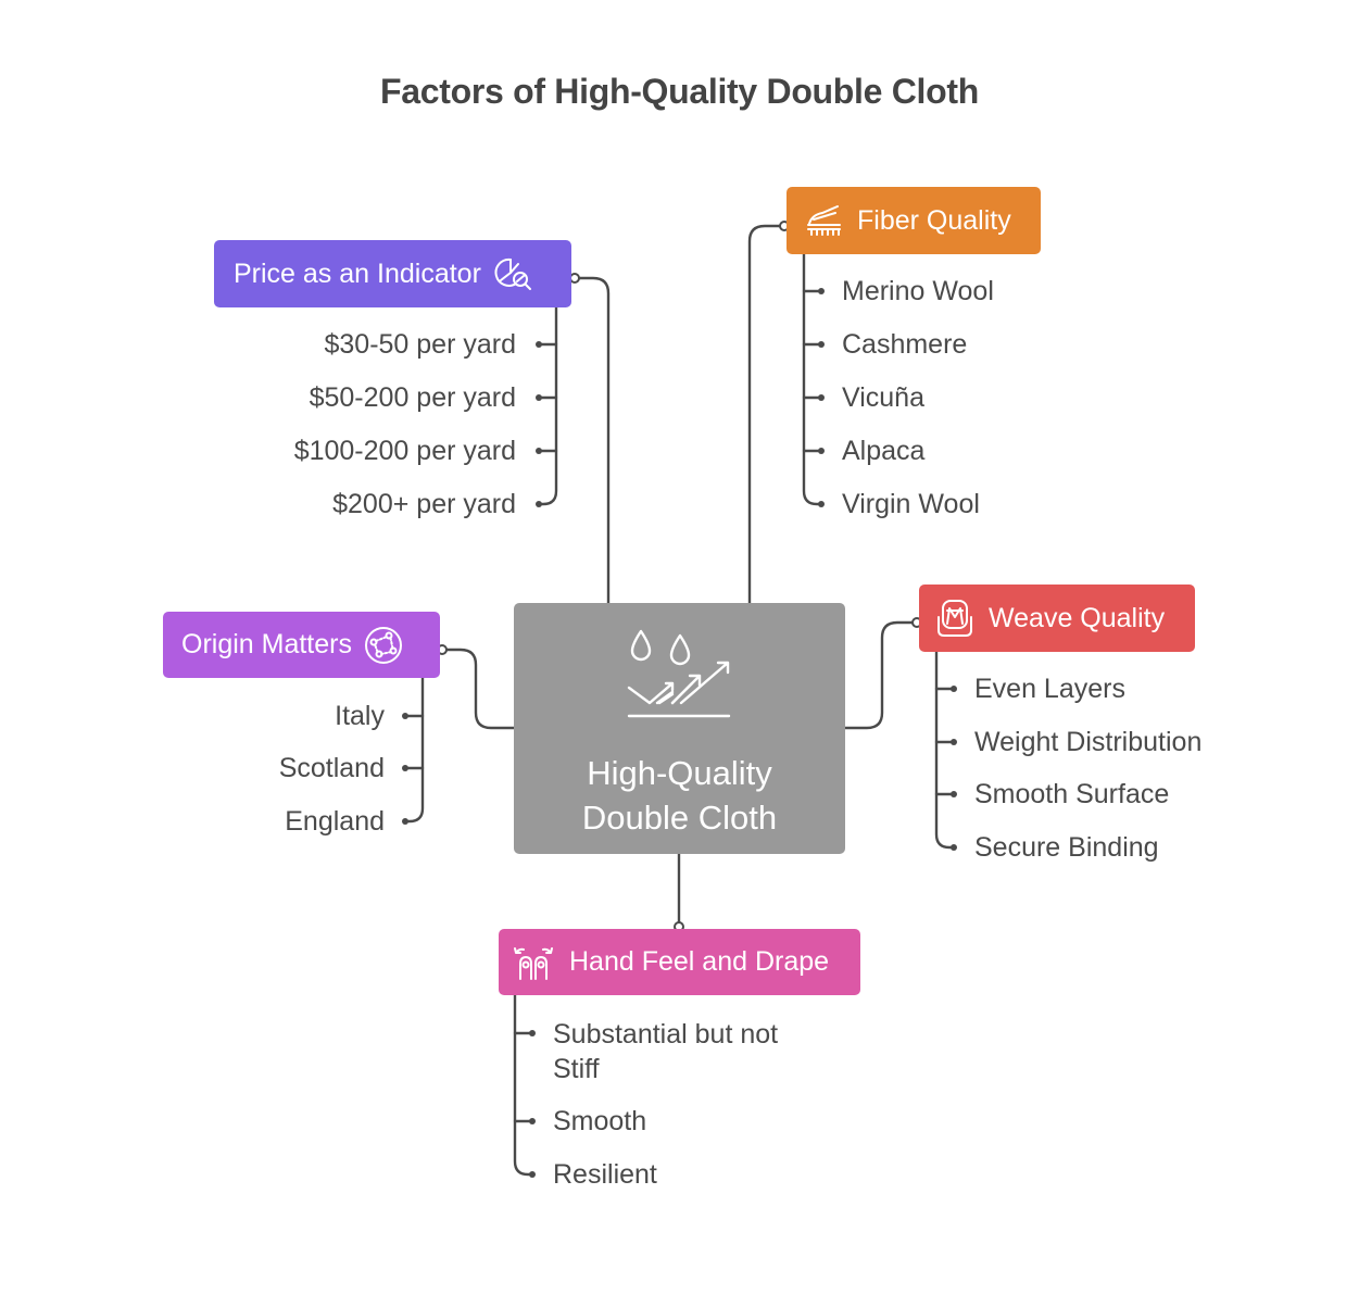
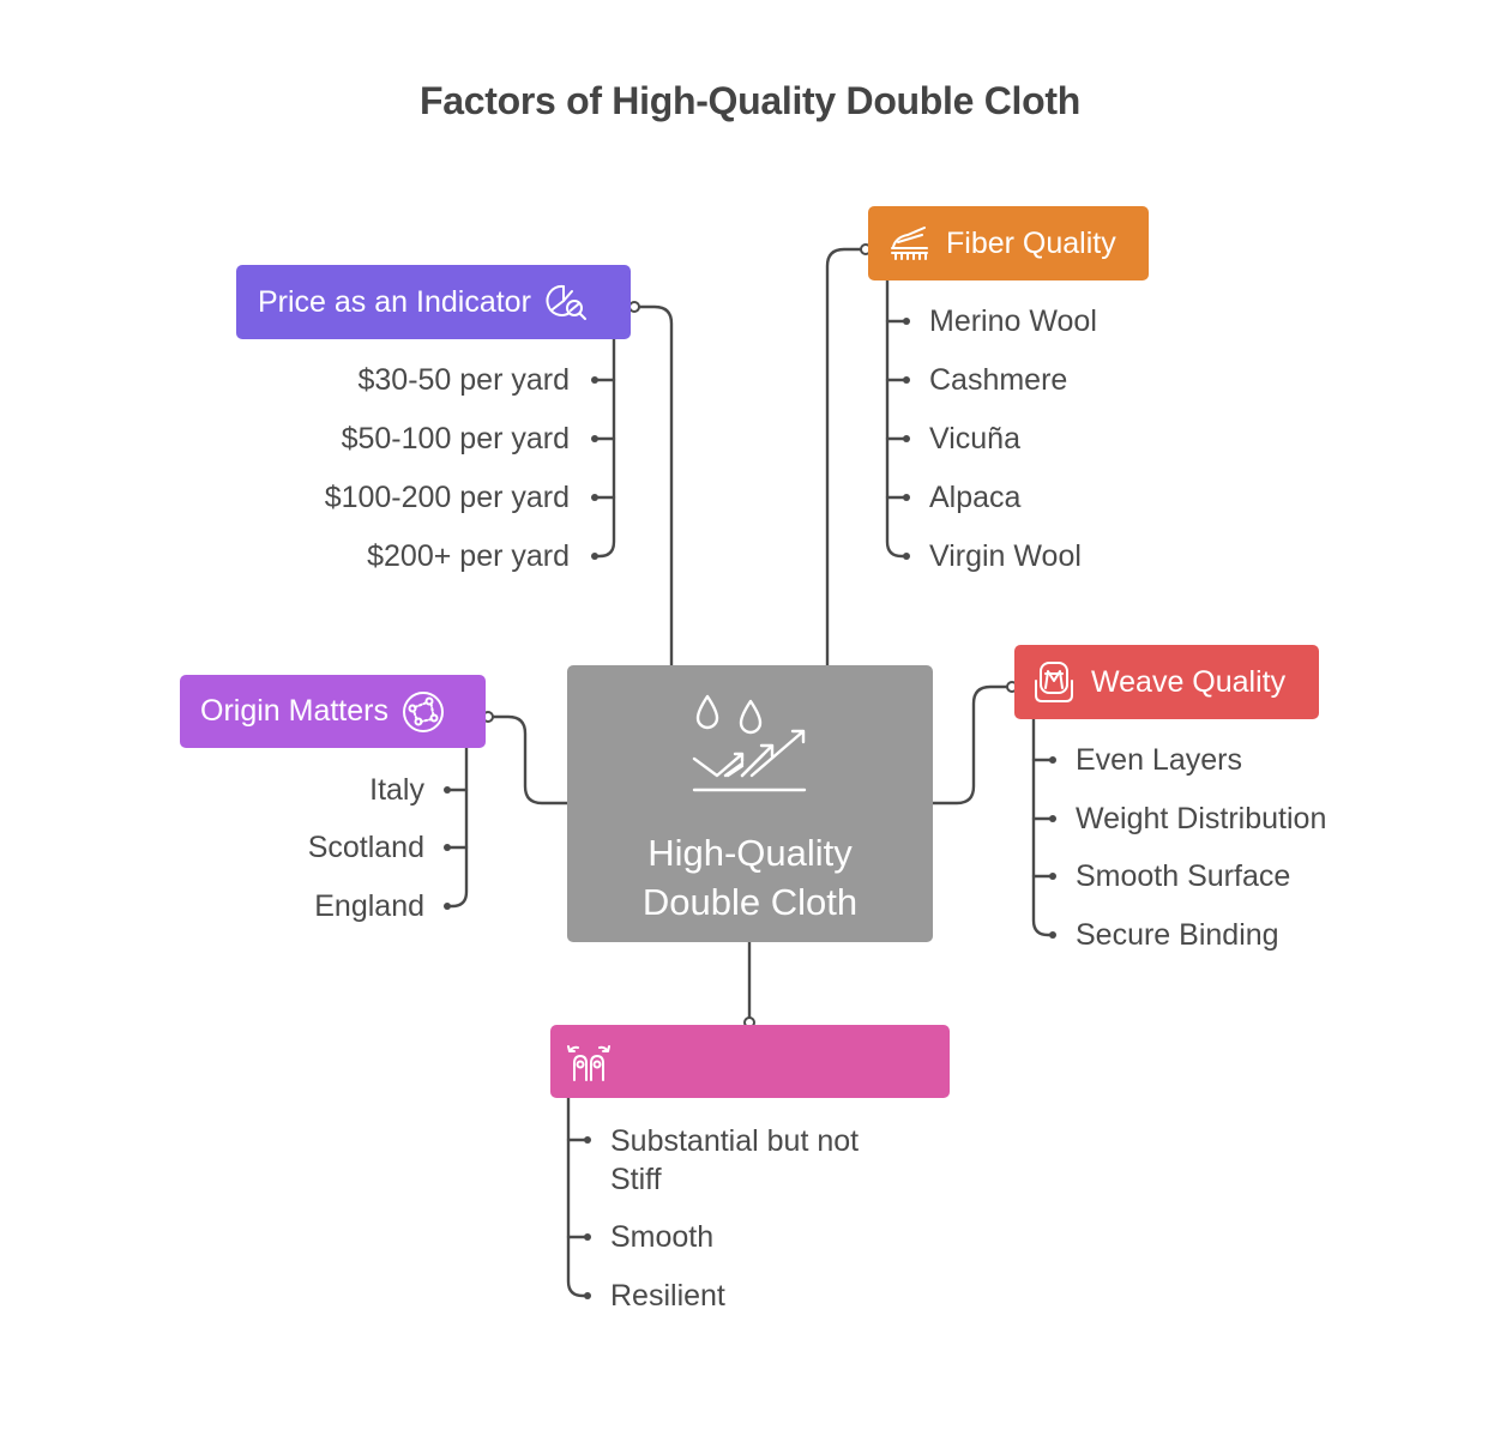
  Factors of High-Quality Double Cloth
  Price as an Indicator
  $30-50 per yard
- $50-200 per yard
+ $50-100 per yard
  $100-200 per yard
  $200+ per yard
  Fiber Quality
  Merino Wool
  Cashmere
  Vicuña
  Alpaca
  Virgin Wool
  Origin Matters
  Italy
  Scotland
  England
  High-Quality
  Double Cloth
  Weave Quality
  Even Layers
  Weight Distribution
  Smooth Surface
  Secure Binding
- Hand Feel and Drape
  Substantial but not Stiff
  Smooth
  Resilient
